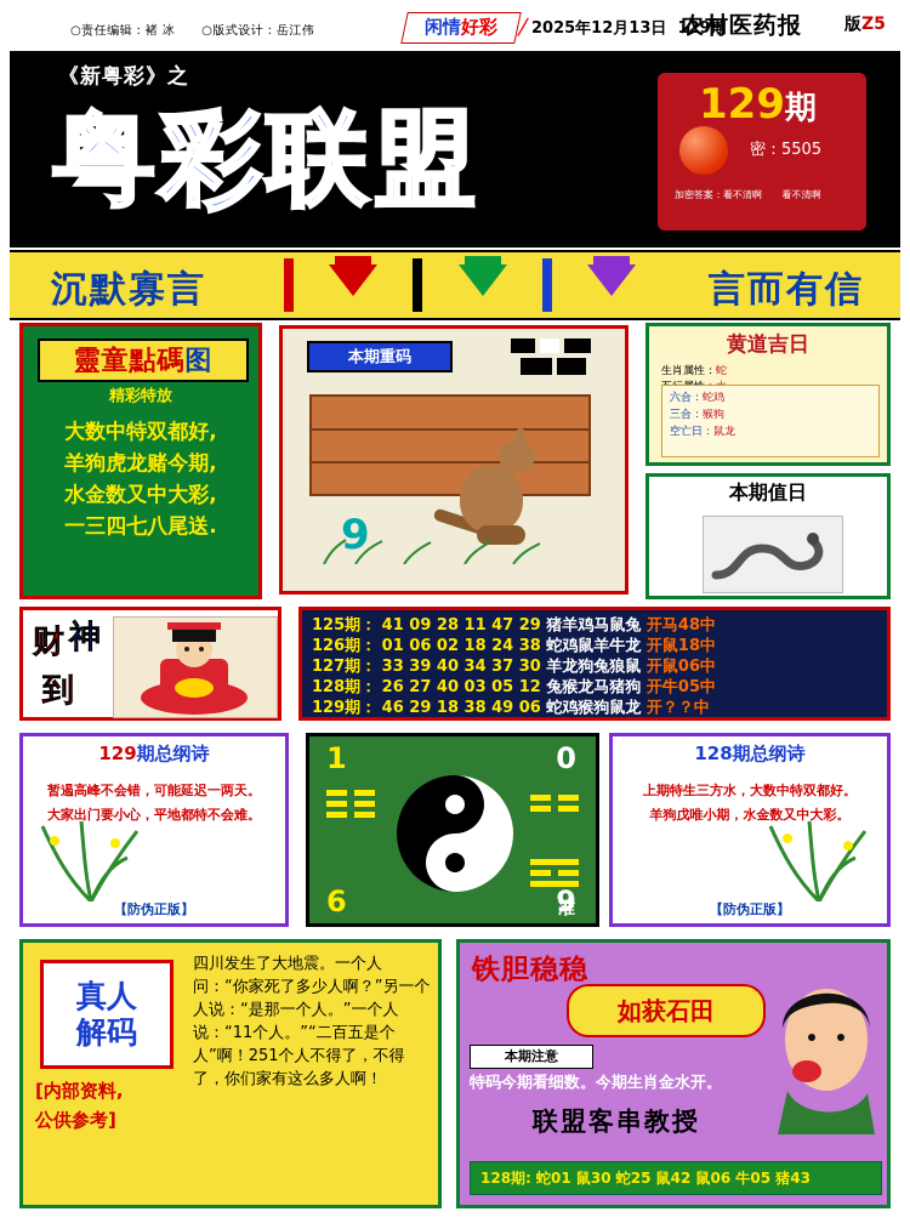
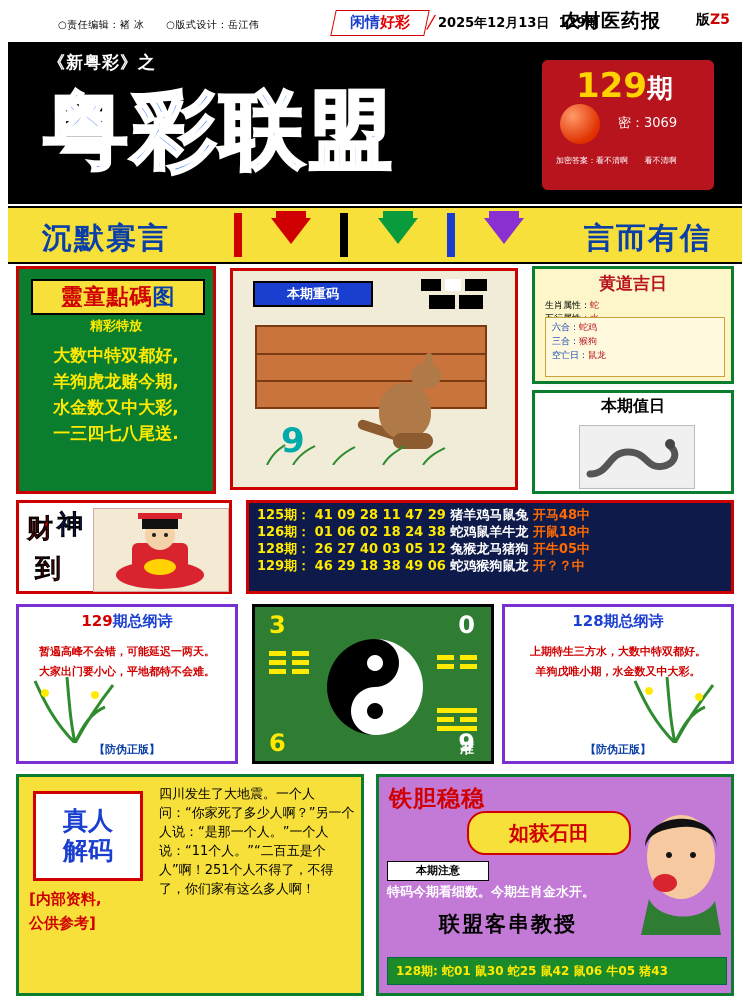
  ○责任编辑：褚 冰 ○版式设计：岳江伟
  2025年12月13日 129期
  农村医药报
  版Z5
  《新粤彩》之
  粤彩联盟
  129期
- 密：5505
+ 密：3069
  加密答案：看不清啊 看不清啊
  沉默寡言
  言而有信
  靈童點碼图
  精彩特放
  大数中特双都好,
  羊狗虎龙赌今期,
  水金数又中大彩,
  一三四七八尾送.
  本期重码
  9
  黄道吉日
  生肖属性：蛇
  六合：蛇鸡
  三合：猴狗
  空亡日：鼠龙
  本期值日
  财
  神
  到
  125期： 41 09 28 11 47 29 猪羊鸡马鼠兔 开马48中
  126期： 01 06 02 18 24 38 蛇鸡鼠羊牛龙 开鼠18中
- 127期： 33 39 40 34 37 30 羊龙狗兔狼鼠 开鼠06中
  128期： 26 27 40 03 05 12 兔猴龙马猪狗 开牛05中
  129期： 46 29 18 38 49 06 蛇鸡猴狗鼠龙 开？？中
  129期总纲诗
  暂遏高峰不会错，可能延迟一两天。
  大家出门要小心，平地都特不会难。
  【防伪正版】
- 1
+ 3
  0
  6
  9
  准
  128期总纲诗
  上期特生三方水，大数中特双都好。
  羊狗戊唯小期，水金数又中大彩。
  【防伪正版】
  真人
  解码
  [内部资料,
  公供参考]
  四川发生了大地震。一个人问：“你家死了多少人啊？”另一个人说：“是那一个人。”一个人说：“11个人。”“二百五是个人”啊！251个人不得了，不得了，你们家有这么多人啊！
  铁胆稳稳
  如获石田
  本期注意
  特码今期看细数。今期生肖金水开。
  联盟客串教授
  128期: 蛇01 鼠30 蛇25 鼠42 鼠06 牛05 猪43
